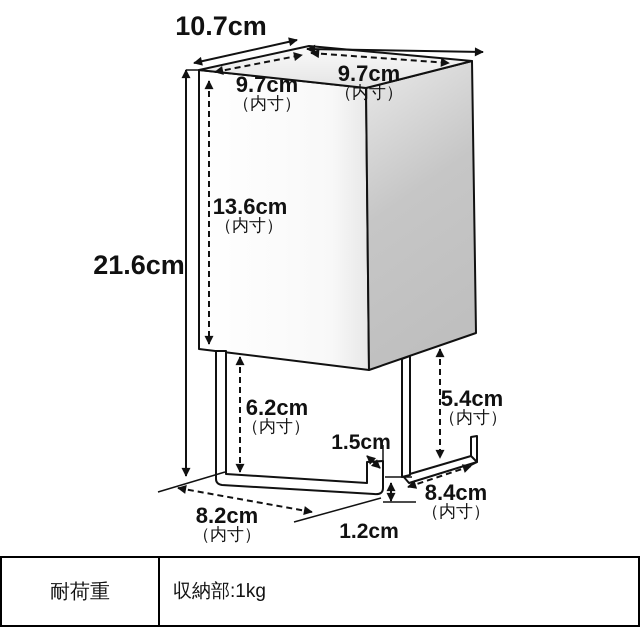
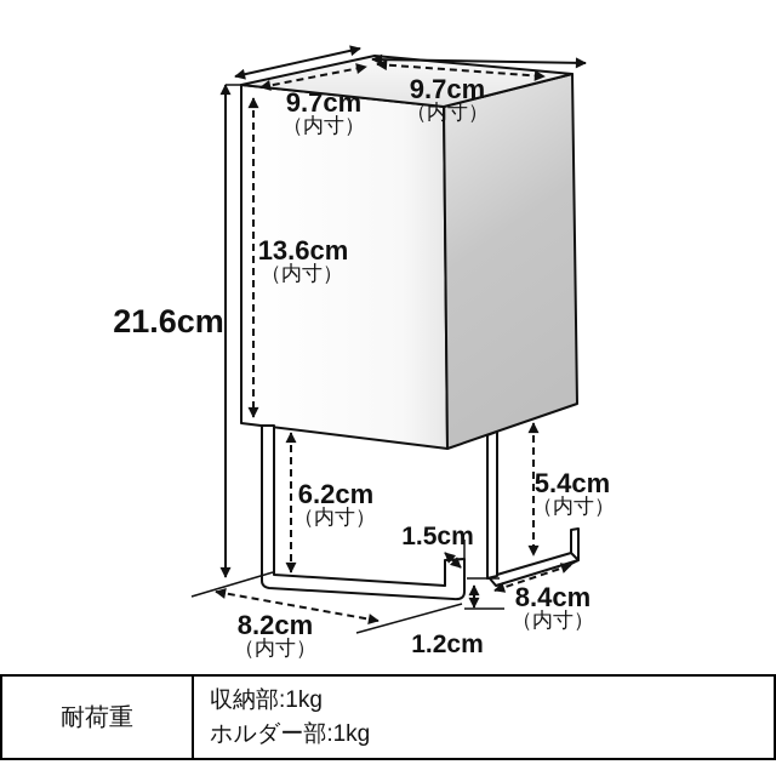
- 10.7cm
  9.7cm
  （内寸）
  9.7cm
  （内寸）
  13.6cm
  （内寸）
  21.6cm
  6.2cm
  （内寸）
  1.5cm
  5.4cm
  （内寸）
  8.4cm
  （内寸）
  8.2cm
  （内寸）
  1.2cm
  耐荷重
  収納部:1kg
+ ホルダー部:1kg
